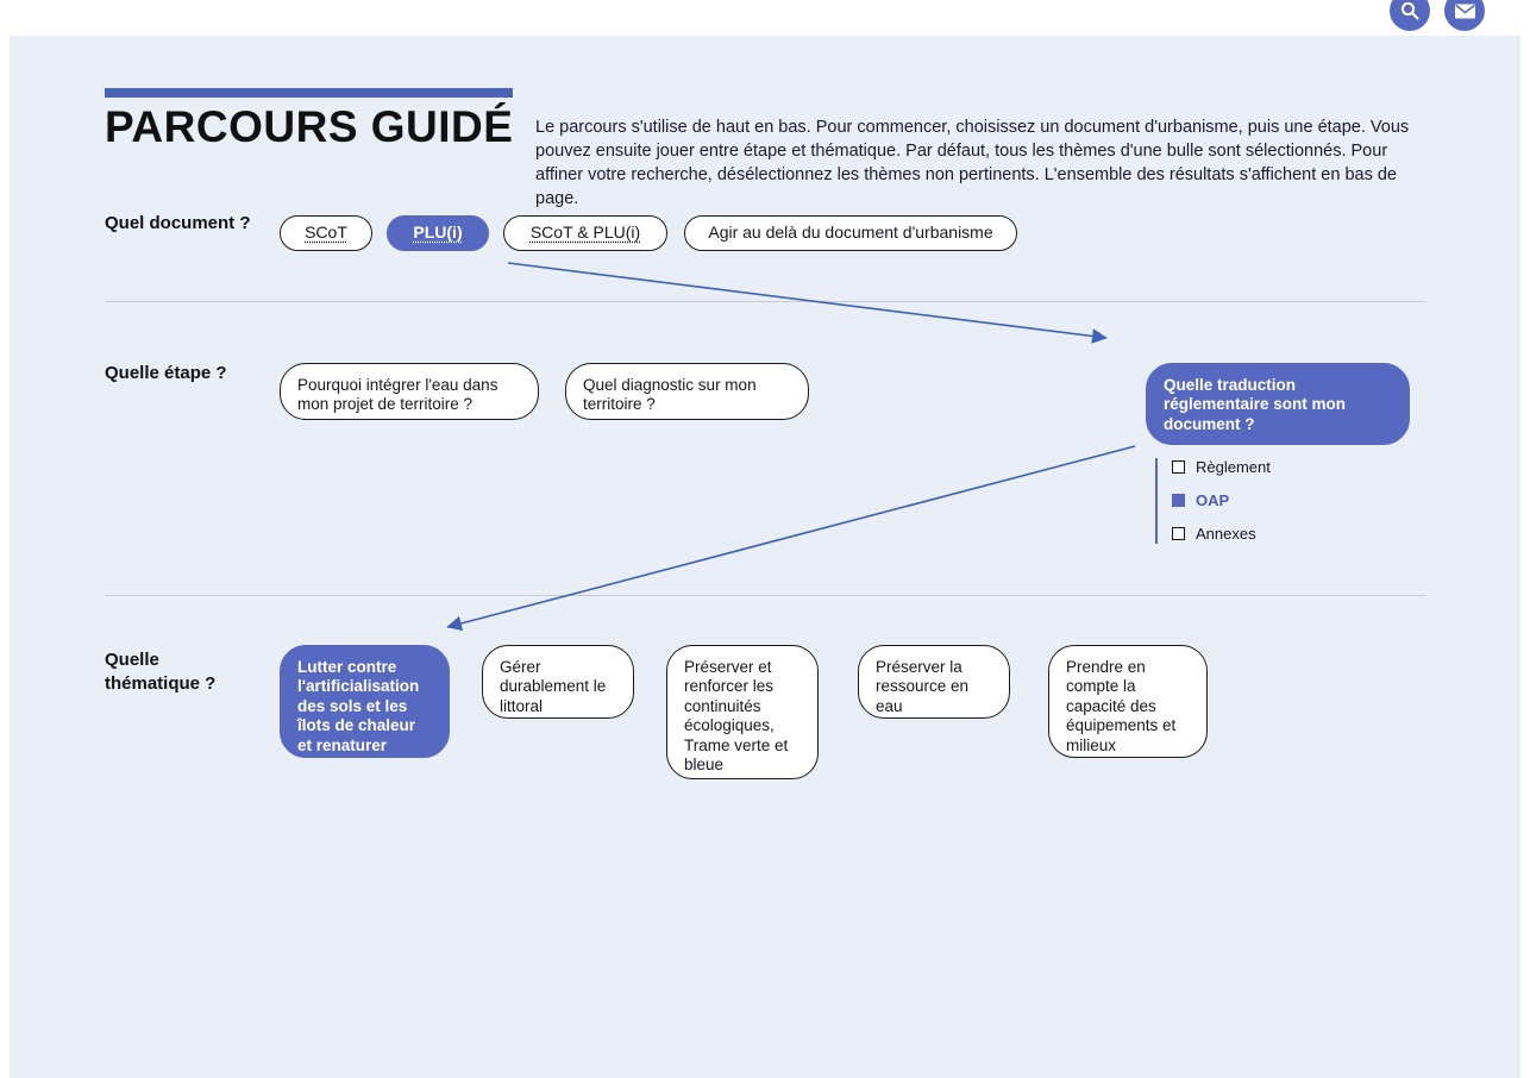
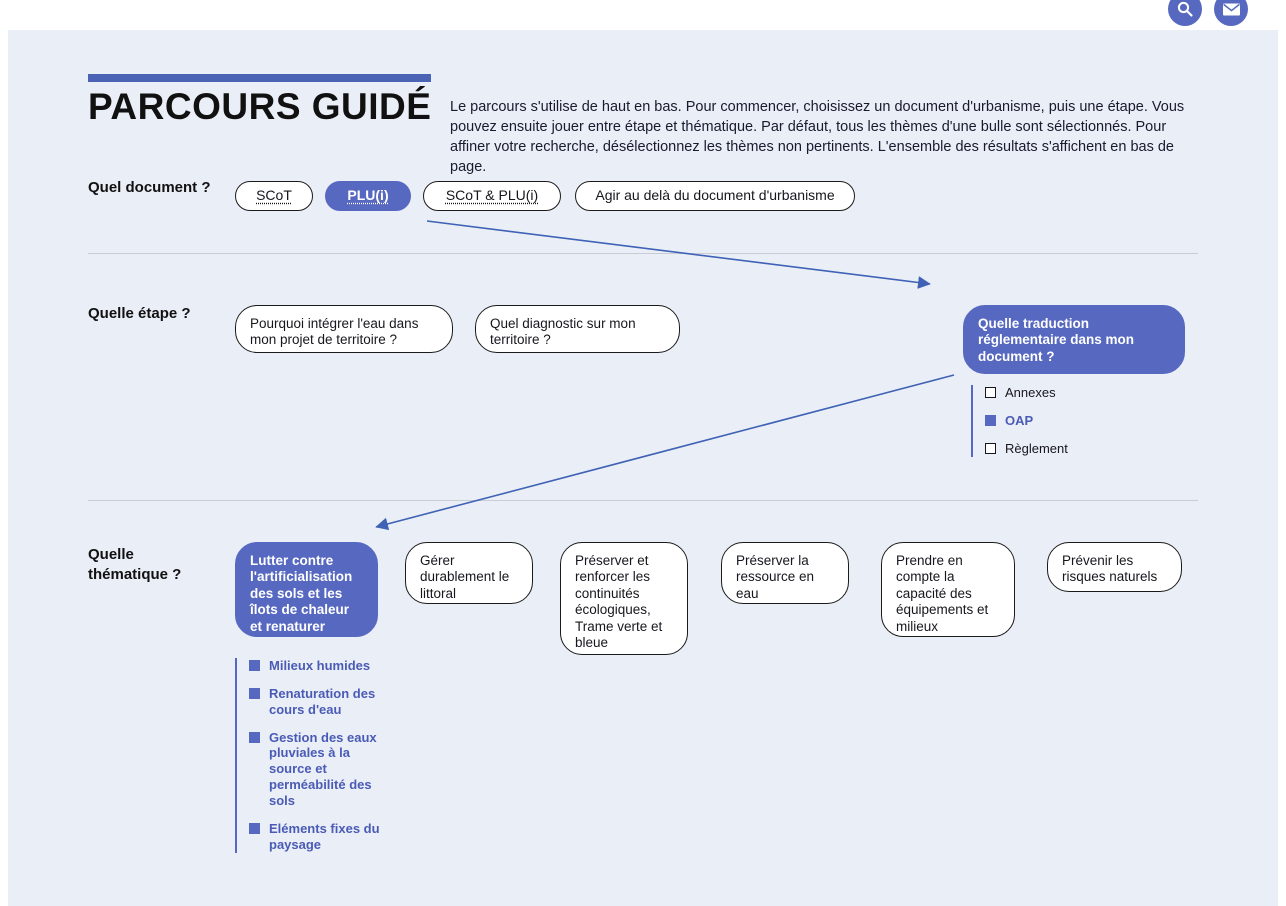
  PARCOURS GUIDÉ
  Le parcours s'utilise de haut en bas. Pour commencer, choisissez un document d'urbanisme, puis une étape. Vous pouvez ensuite jouer entre étape et thématique. Par défaut, tous les thèmes d'une bulle sont sélectionnés. Pour affiner votre recherche, désélectionnez les thèmes non pertinents. L'ensemble des résultats s'affichent en bas de page.
  Quel document ?
  SCoT
  PLU(i)
  SCoT & PLU(i)
  Agir au delà du document d'urbanisme
  Quelle étape ?
  Pourquoi intégrer l'eau dans mon projet de territoire ?
  Quel diagnostic sur mon territoire ?
- Quelle traduction réglementaire sont mon document ?
+ Quelle traduction réglementaire dans mon document ?
- Règlement
+ Annexes
  OAP
- Annexes
+ Règlement
  Quelle thématique ?
  Lutter contre l'artificialisation des sols et les îlots de chaleur et renaturer
  Gérer durablement le littoral
  Préserver et renforcer les continuités écologiques, Trame verte et bleue
  Préserver la ressource en eau
  Prendre en compte la capacité des équipements et milieux
+ Prévenir les risques naturels
+ Milieux humides
+ Renaturation des cours d'eau
+ Gestion des eaux pluviales à la source et perméabilité des sols
+ Eléments fixes du paysage
